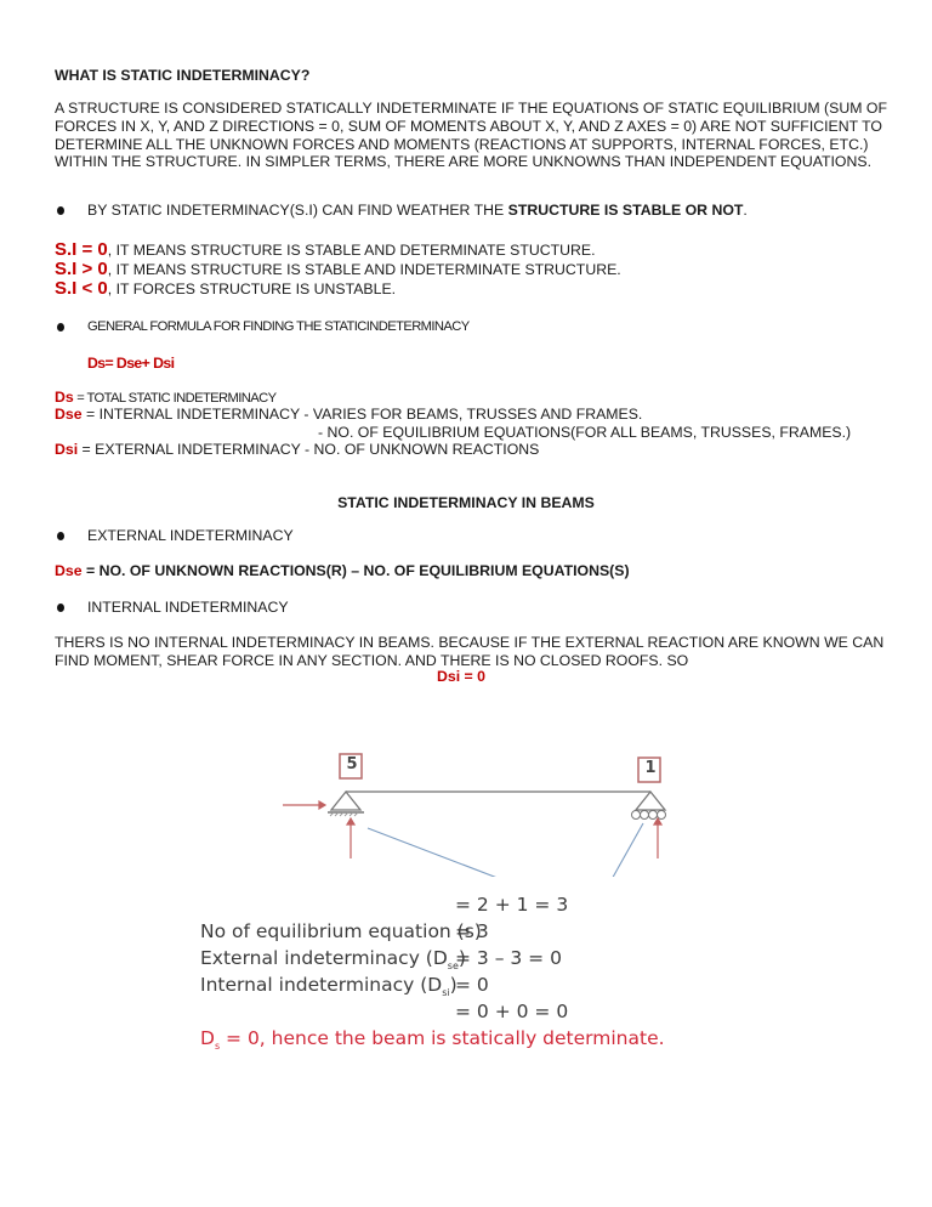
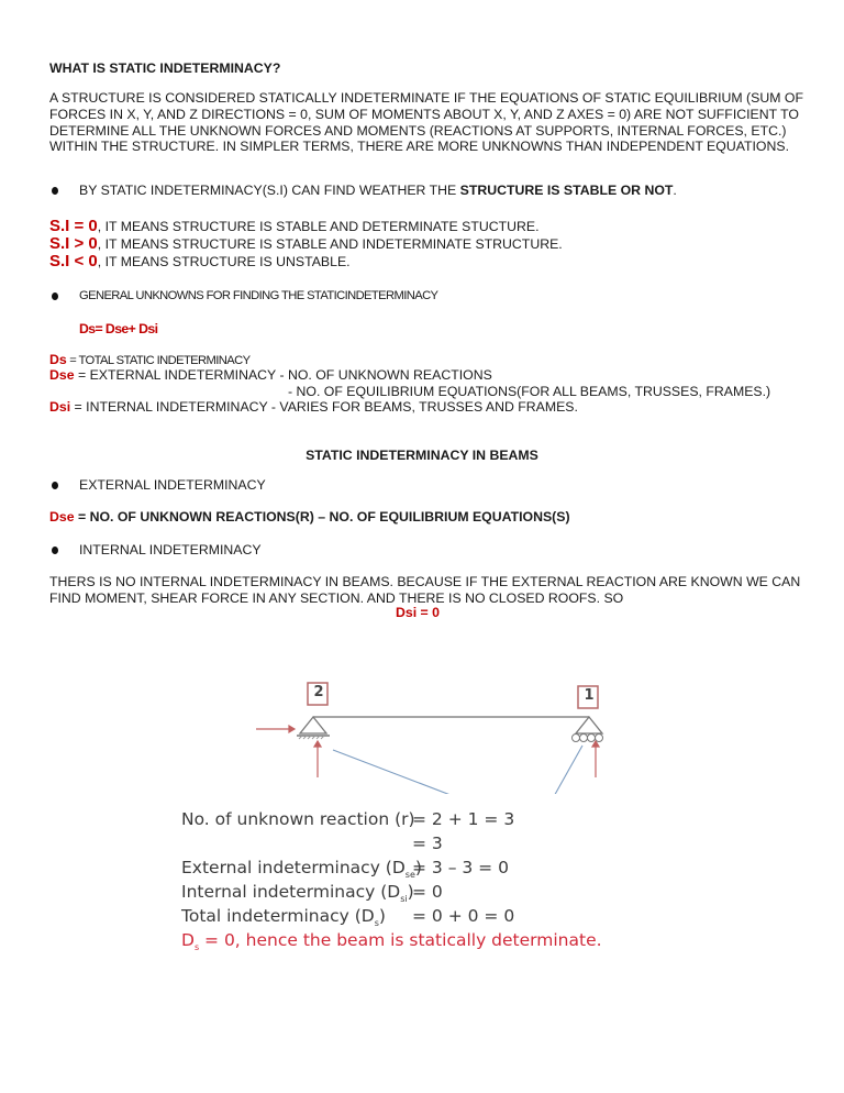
  WHAT IS STATIC INDETERMINACY?
  A STRUCTURE IS CONSIDERED STATICALLY INDETERMINATE IF THE EQUATIONS OF STATIC EQUILIBRIUM (SUM OF FORCES IN X, Y, AND Z DIRECTIONS = 0, SUM OF MOMENTS ABOUT X, Y, AND Z AXES = 0) ARE NOT SUFFICIENT TO DETERMINE ALL THE UNKNOWN FORCES AND MOMENTS (REACTIONS AT SUPPORTS, INTERNAL FORCES, ETC.) WITHIN THE STRUCTURE. IN SIMPLER TERMS, THERE ARE MORE UNKNOWNS THAN INDEPENDENT EQUATIONS.
  BY STATIC INDETERMINACY(S.I) CAN FIND WEATHER THE STRUCTURE IS STABLE OR NOT.
  S.I = 0, IT MEANS STRUCTURE IS STABLE AND DETERMINATE STUCTURE.
  S.I > 0, IT MEANS STRUCTURE IS STABLE AND INDETERMINATE STRUCTURE.
- S.I < 0, IT FORCES STRUCTURE IS UNSTABLE.
+ S.I < 0, IT MEANS STRUCTURE IS UNSTABLE.
- GENERAL FORMULA FOR FINDING THE STATICINDETERMINACY
+ GENERAL UNKNOWNS FOR FINDING THE STATICINDETERMINACY
  Ds= Dse+ Dsi
  Ds = TOTAL STATIC INDETERMINACY
- Dse = INTERNAL INDETERMINACY - VARIES FOR BEAMS, TRUSSES AND FRAMES.
+ Dse = EXTERNAL INDETERMINACY - NO. OF UNKNOWN REACTIONS
  - NO. OF EQUILIBRIUM EQUATIONS(FOR ALL BEAMS, TRUSSES, FRAMES.)
- Dsi = EXTERNAL INDETERMINACY - NO. OF UNKNOWN REACTIONS
+ Dsi = INTERNAL INDETERMINACY - VARIES FOR BEAMS, TRUSSES AND FRAMES.
  STATIC INDETERMINACY IN BEAMS
  EXTERNAL INDETERMINACY
  Dse = NO. OF UNKNOWN REACTIONS(R) – NO. OF EQUILIBRIUM EQUATIONS(S)
  INTERNAL INDETERMINACY
  THERS IS NO INTERNAL INDETERMINACY IN BEAMS. BECAUSE IF THE EXTERNAL REACTION ARE KNOWN WE CAN FIND MOMENT, SHEAR FORCE IN ANY SECTION. AND THERE IS NO CLOSED ROOFS. SO
  Dsi = 0
- 5
+ 2
  1
+ No. of unknown reaction (r)
  = 2 + 1 = 3
- No of equilibrium equation (s)
  = 3
  External indeterminacy (Dse)
  = 3 – 3 = 0
  Internal indeterminacy (Dsi)
  = 0
+ Total indeterminacy (Ds)
  = 0 + 0 = 0
  Ds = 0, hence the beam is statically determinate.
